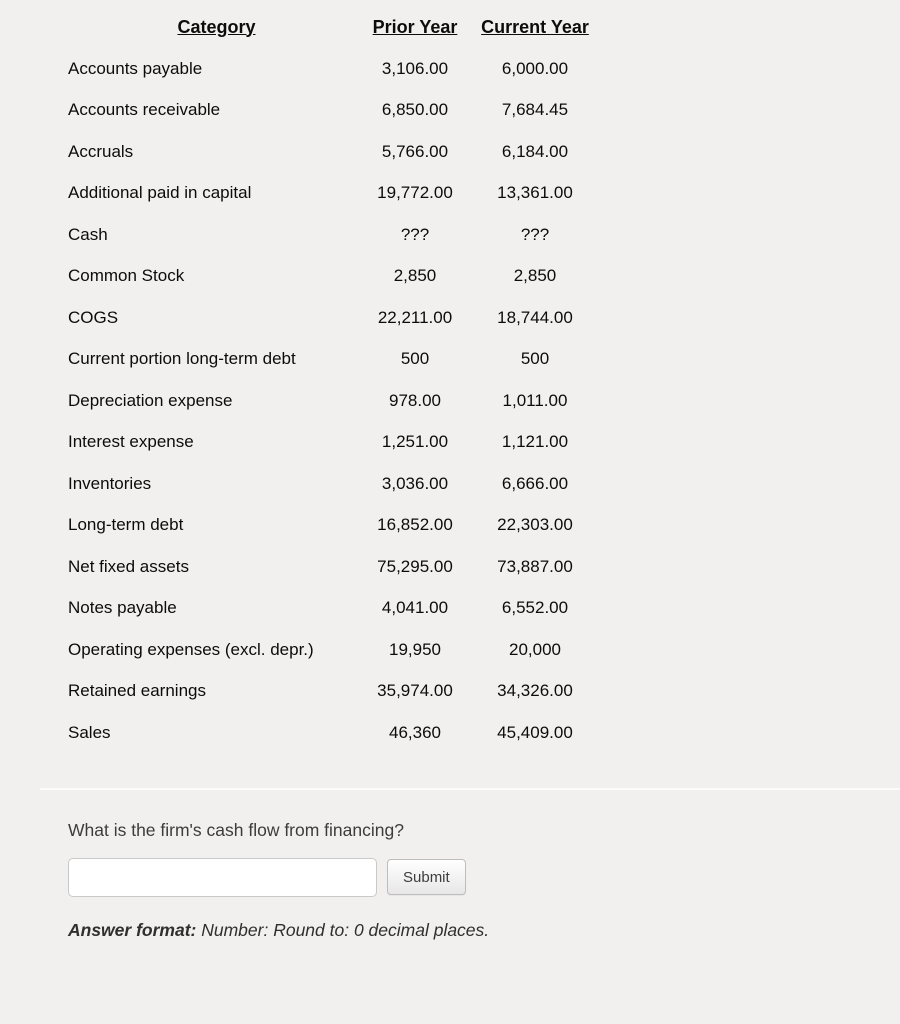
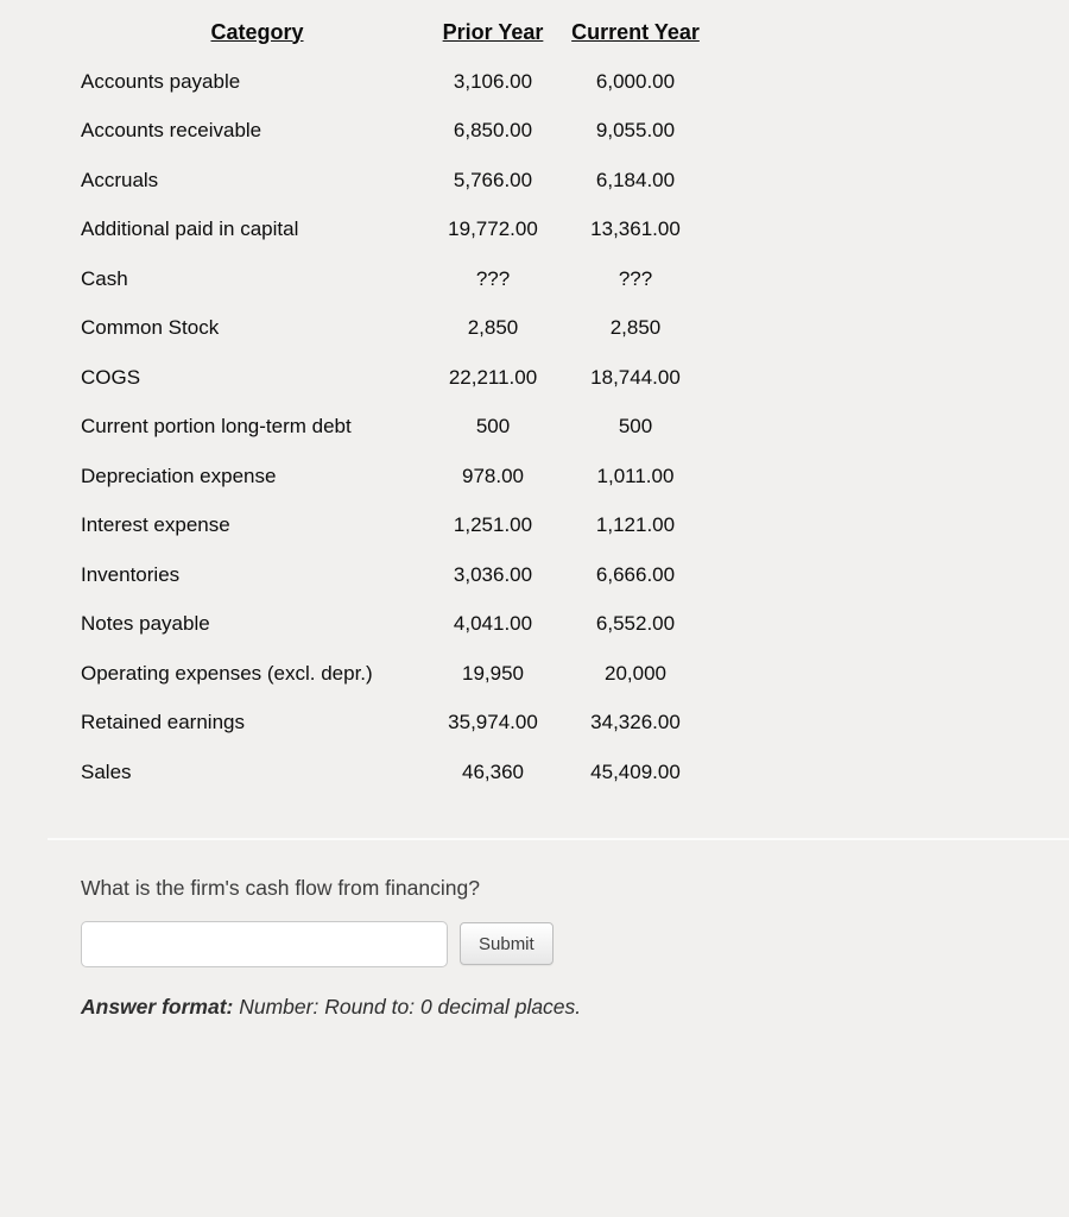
  Category	Prior Year	Current Year
  Accounts payable	3,106.00	6,000.00
- Accounts receivable	6,850.00	7,684.45
+ Accounts receivable	6,850.00	9,055.00
  Accruals	5,766.00	6,184.00
  Additional paid in capital	19,772.00	13,361.00
  Cash	???	???
  Common Stock	2,850	2,850
  COGS	22,211.00	18,744.00
  Current portion long-term debt	500	500
  Depreciation expense	978.00	1,011.00
  Interest expense	1,251.00	1,121.00
  Inventories	3,036.00	6,666.00
- Long-term debt	16,852.00	22,303.00
- Net fixed assets	75,295.00	73,887.00
  Notes payable	4,041.00	6,552.00
  Operating expenses (excl. depr.)	19,950	20,000
  Retained earnings	35,974.00	34,326.00
  Sales	46,360	45,409.00
  What is the firm's cash flow from financing?
  Submit
  Answer format: Number: Round to: 0 decimal places.
